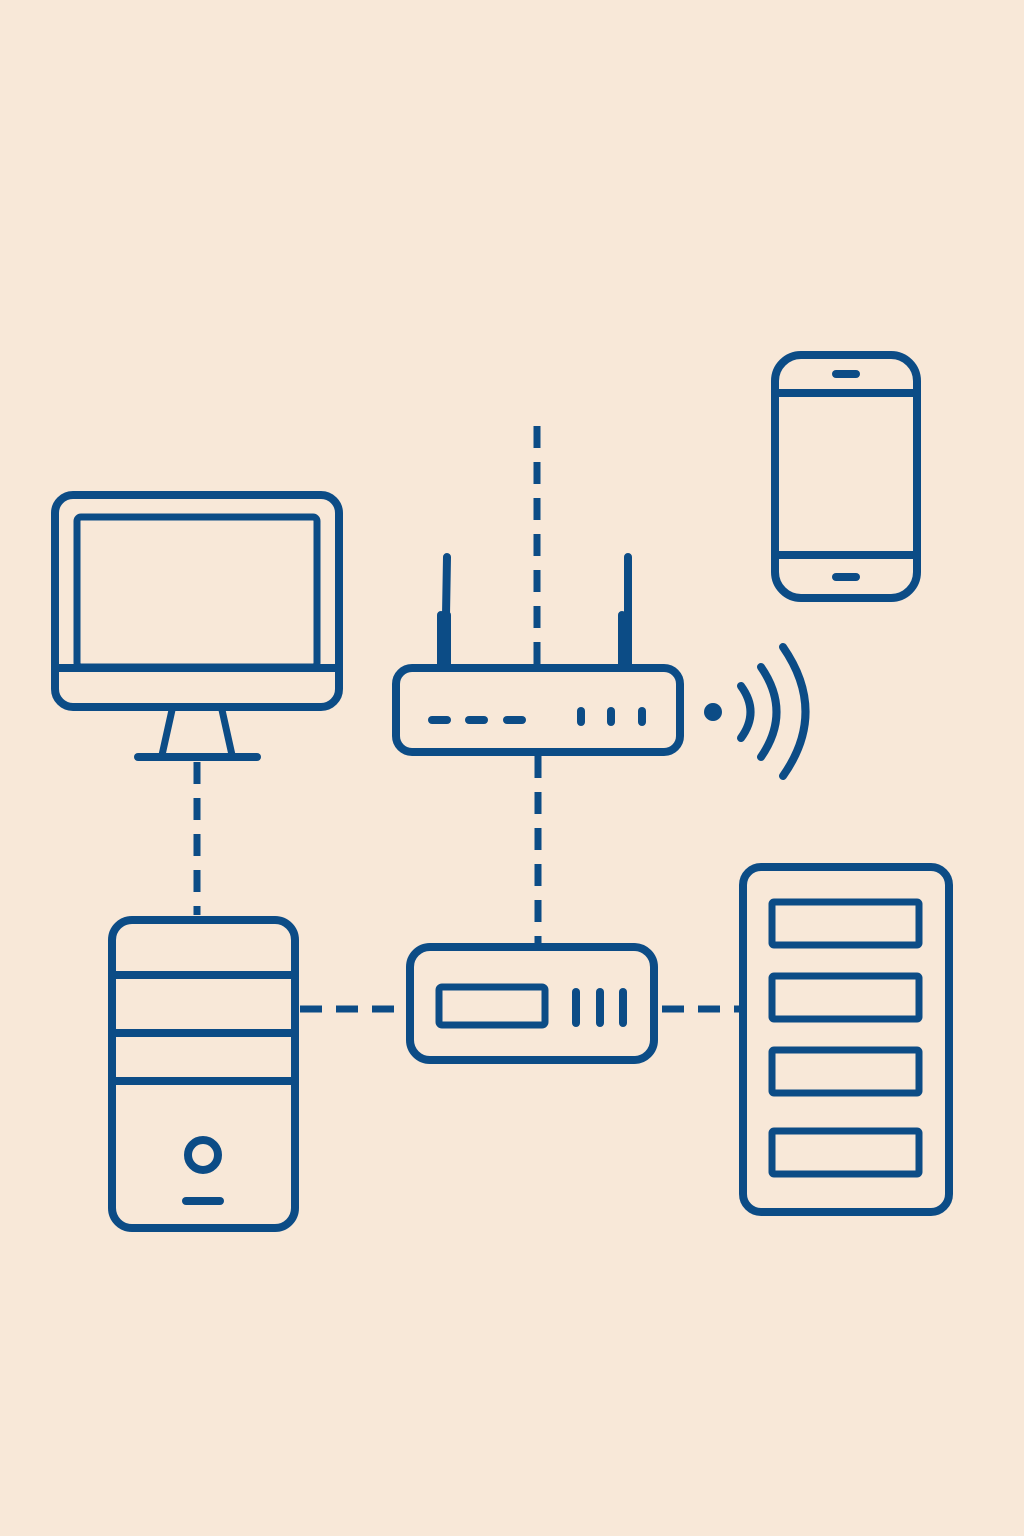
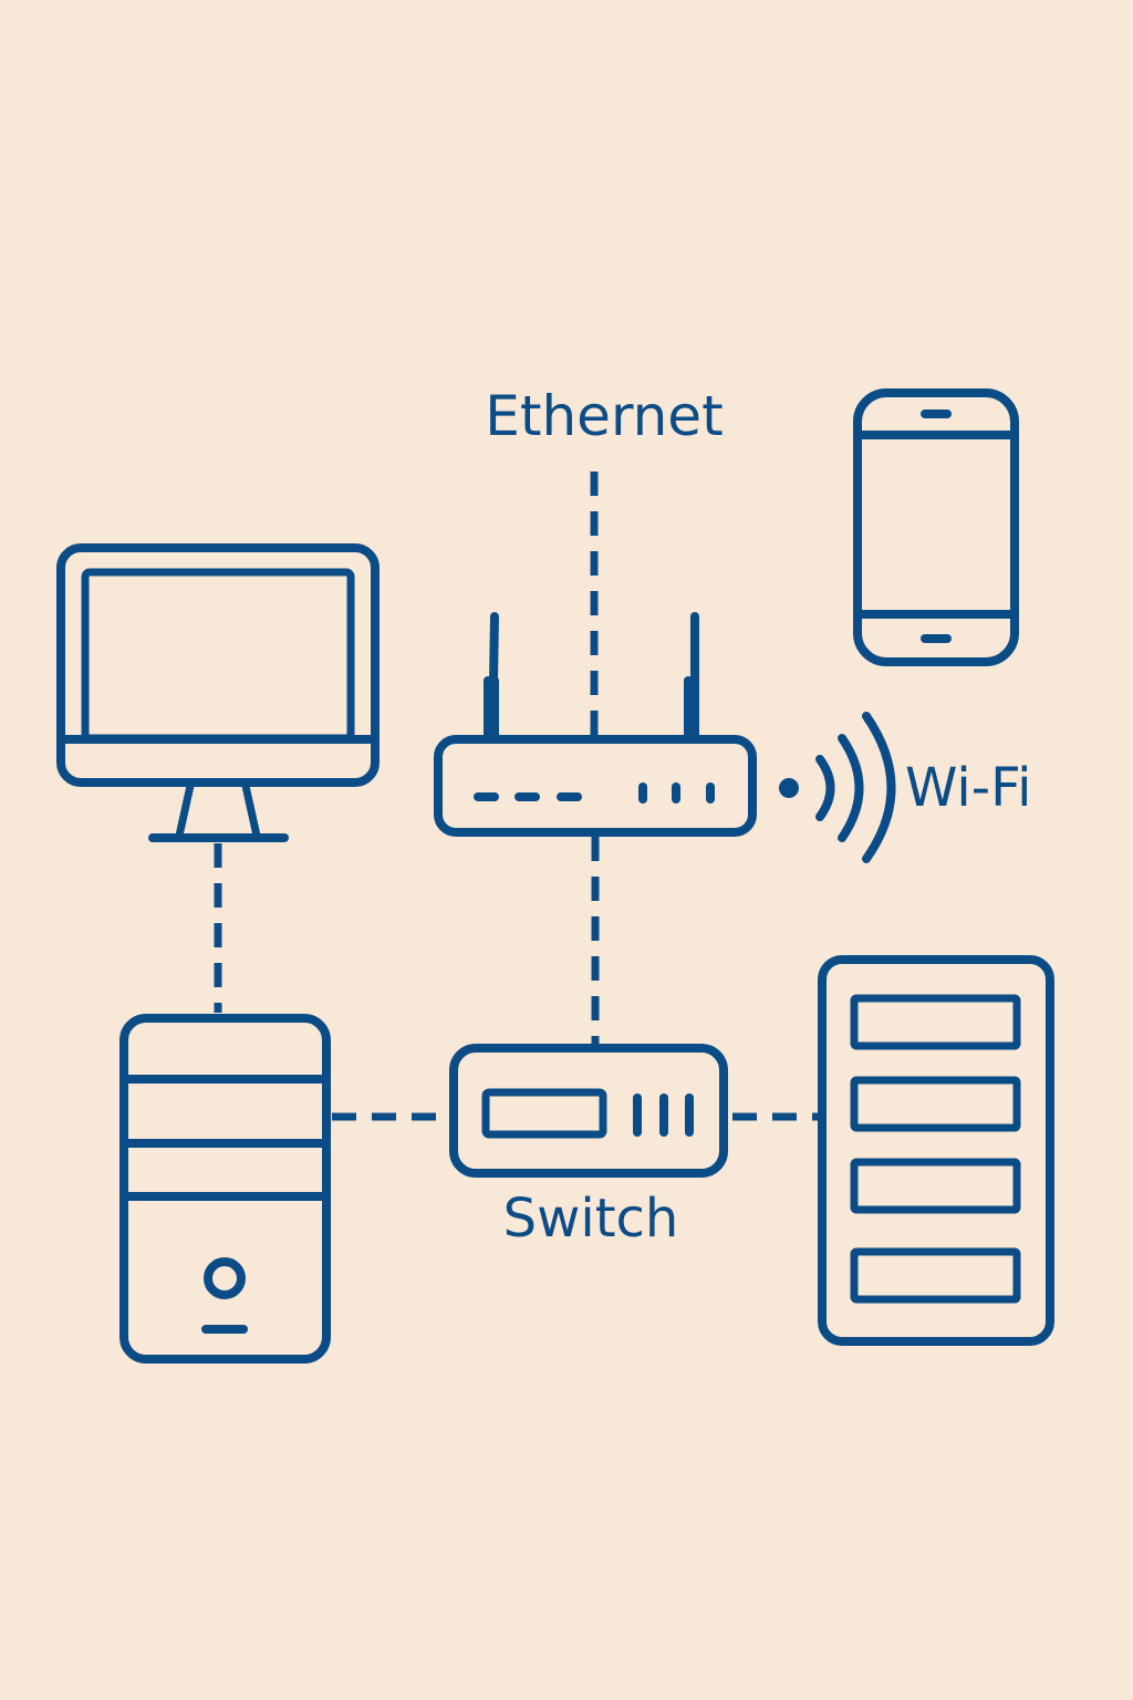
+ Ethernet
+ Wi-Fi
+ Switch
